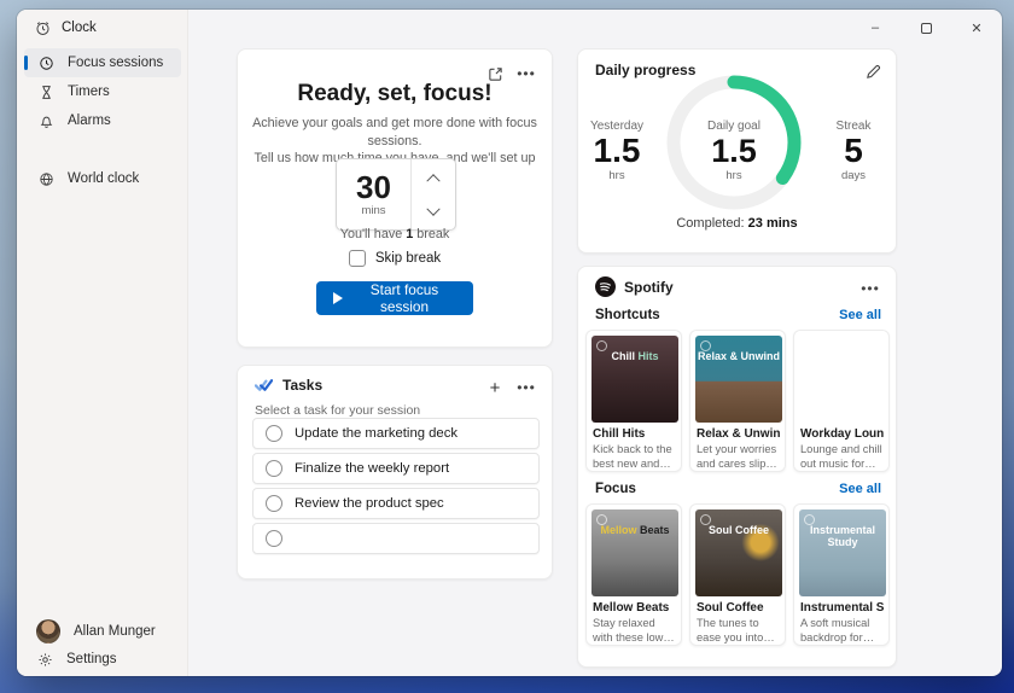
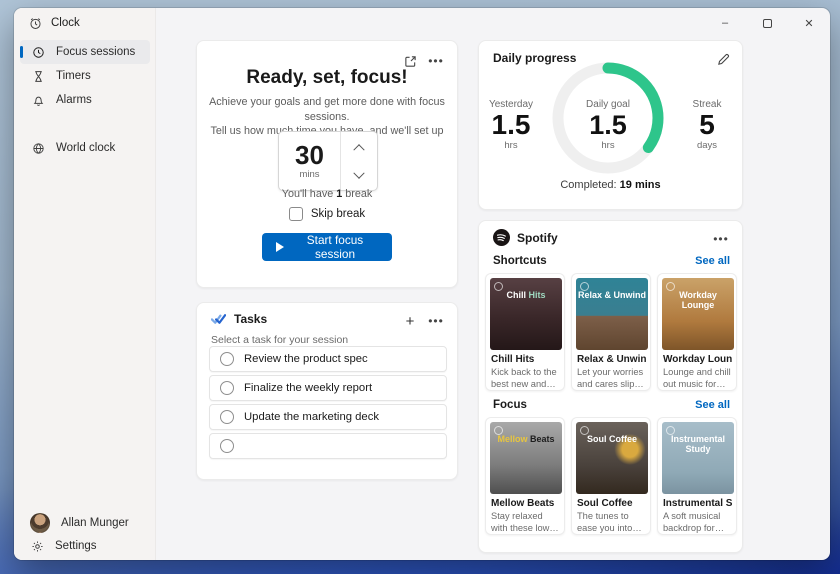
  Clock
  –
  ✕
  Focus sessions
  Timers
  Alarms
  World clock
  Allan Munger
  Settings
  •••
  Ready, set, focus!
  Achieve your goals and get more done with focus sessions.
  30
  mins
  You'll have 1 break
  Skip break
  Start focus session
  Tasks
  +
  •••
  Select a task for your session
- Update the marketing deck
+ Review the product spec
  Finalize the weekly report
- Review the product spec
+ Update the marketing deck
  Daily progress
  Yesterday
  1.5
  hrs
  Daily goal
  1.5
  hrs
  Streak
  5
  days
- Completed: 23 mins
+ Completed: 19 mins
  Spotify
  •••
  Shortcuts
  See all
  Chill Hits
  Chill Hits
  Kick back to the best new and
  Relax & Unwind
  Relax & Unwin
  Let your worries and cares slip
+ Workday
+ Lounge
  Workday Loun
  Lounge and chill out music for
  Focus
  See all
  Mellow Beats
  Mellow Beats
  Stay relaxed with these low-
  Soul Coffee
  Soul Coffee
  The tunes to ease you into
  Instrumental
  Study
  Instrumental S
  A soft musical backdrop for
